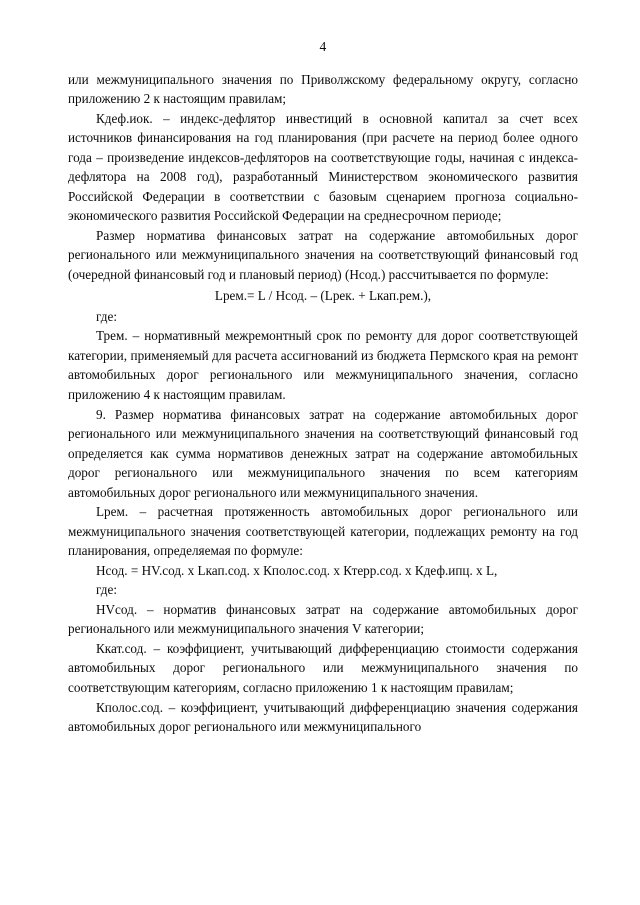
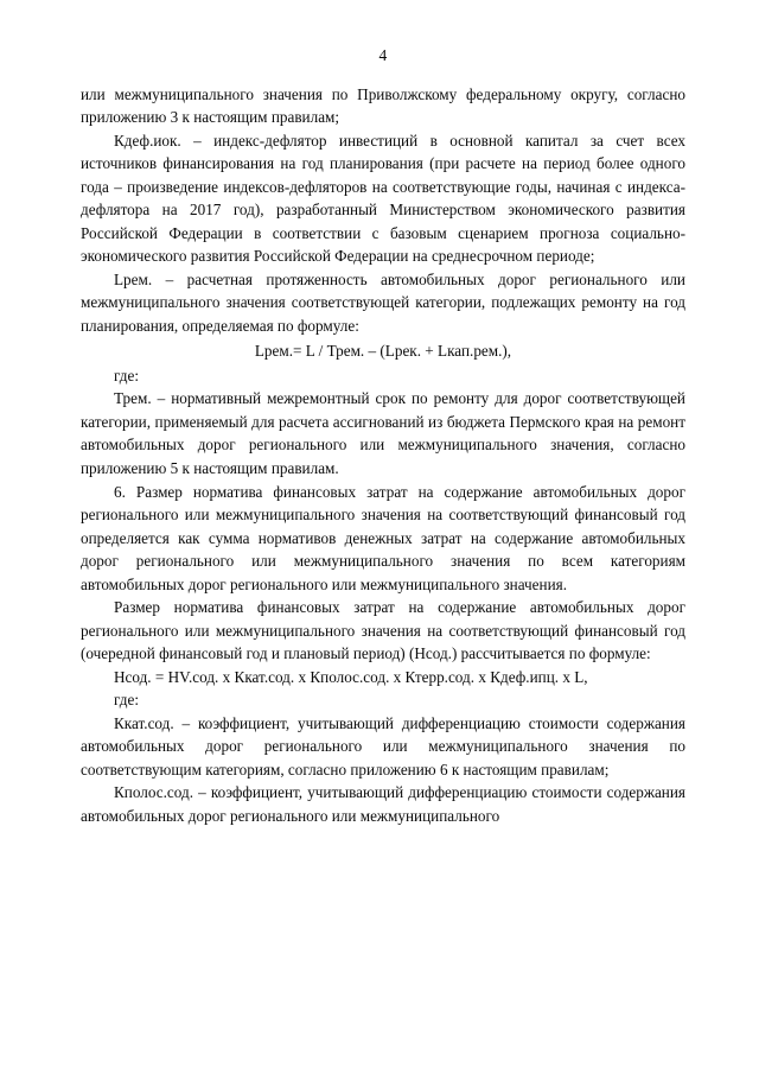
  4
- или межмуниципального значения по Приволжскому федеральному округу, согласно приложению 2 к настоящим правилам;
+ или межмуниципального значения по Приволжскому федеральному округу, согласно приложению 3 к настоящим правилам;
- Кдеф.иок. – индекс-дефлятор инвестиций в основной капитал за счет всех источников финансирования на год планирования (при расчете на период более одного года – произведение индексов-дефляторов на соответствующие годы, начиная с индекса-дефлятора на 2008 год), разработанный Министерством экономического развития Российской Федерации в соответствии с базовым сценарием прогноза социально-экономического развития Российской Федерации на среднесрочном периоде;
+ Кдеф.иок. – индекс-дефлятор инвестиций в основной капитал за счет всех источников финансирования на год планирования (при расчете на период более одного года – произведение индексов-дефляторов на соответствующие годы, начиная с индекса-дефлятора на 2017 год), разработанный Министерством экономического развития Российской Федерации в соответствии с базовым сценарием прогноза социально-экономического развития Российской Федерации на среднесрочном периоде;
- Размер норматива финансовых затрат на содержание автомобильных дорог регионального или межмуниципального значения на соответствующий финансовый год (очередной финансовый год и плановый период) (Нсод.) рассчитывается по формуле:
+ Lрем. – расчетная протяженность автомобильных дорог регионального или межмуниципального значения соответствующей категории, подлежащих ремонту на год планирования, определяемая по формуле:
- Lрем.= L / Нсод. – (Lрек. + Lкап.рем.),
+ Lрем.= L / Трем. – (Lрек. + Lкап.рем.),
  где:
- Трем. – нормативный межремонтный срок по ремонту для дорог соответствующей категории, применяемый для расчета ассигнований из бюджета Пермского края на ремонт автомобильных дорог регионального или межмуниципального значения, согласно приложению 4 к настоящим правилам.
+ Трем. – нормативный межремонтный срок по ремонту для дорог соответствующей категории, применяемый для расчета ассигнований из бюджета Пермского края на ремонт автомобильных дорог регионального или межмуниципального значения, согласно приложению 5 к настоящим правилам.
- 9. Размер норматива финансовых затрат на содержание автомобильных дорог регионального или межмуниципального значения на соответствующий финансовый год определяется как сумма нормативов денежных затрат на содержание автомобильных дорог регионального или межмуниципального значения по всем категориям автомобильных дорог регионального или межмуниципального значения.
+ 6. Размер норматива финансовых затрат на содержание автомобильных дорог регионального или межмуниципального значения на соответствующий финансовый год определяется как сумма нормативов денежных затрат на содержание автомобильных дорог регионального или межмуниципального значения по всем категориям автомобильных дорог регионального или межмуниципального значения.
- Lрем. – расчетная протяженность автомобильных дорог регионального или межмуниципального значения соответствующей категории, подлежащих ремонту на год планирования, определяемая по формуле:
+ Размер норматива финансовых затрат на содержание автомобильных дорог регионального или межмуниципального значения на соответствующий финансовый год (очередной финансовый год и плановый период) (Нсод.) рассчитывается по формуле:
- Нсод. = HV.сод. х Lкап.сод. х Кполос.сод. х Ктерр.сод. х Кдеф.ипц. х L,
+ Нсод. = HV.сод. х Ккат.сод. х Кполос.сод. х Ктерр.сод. х Кдеф.ипц. х L,
  где:
- HVсод. – норматив финансовых затрат на содержание автомобильных дорог регионального или межмуниципального значения V категории;
- Ккат.сод. – коэффициент, учитывающий дифференциацию стоимости содержания автомобильных дорог регионального или межмуниципального значения по соответствующим категориям, согласно приложению 1 к настоящим правилам;
+ Ккат.сод. – коэффициент, учитывающий дифференциацию стоимости содержания автомобильных дорог регионального или межмуниципального значения по соответствующим категориям, согласно приложению 6 к настоящим правилам;
- Кполос.сод. – коэффициент, учитывающий дифференциацию значения содержания автомобильных дорог регионального или межмуниципального
+ Кполос.сод. – коэффициент, учитывающий дифференциацию стоимости содержания автомобильных дорог регионального или межмуниципального
